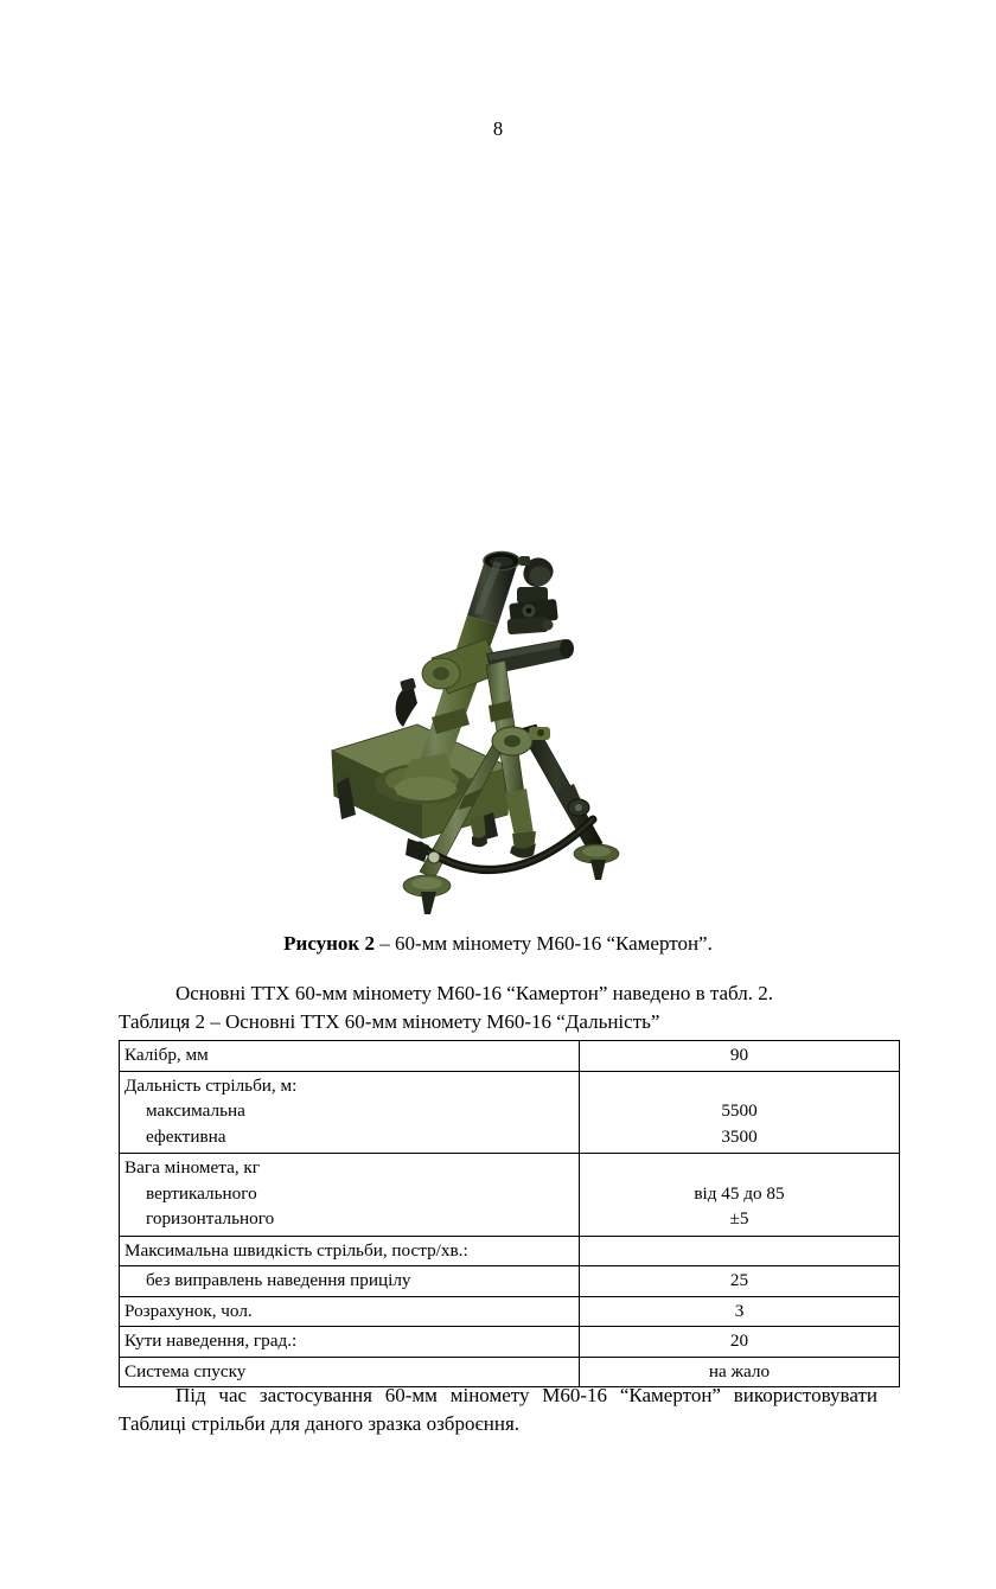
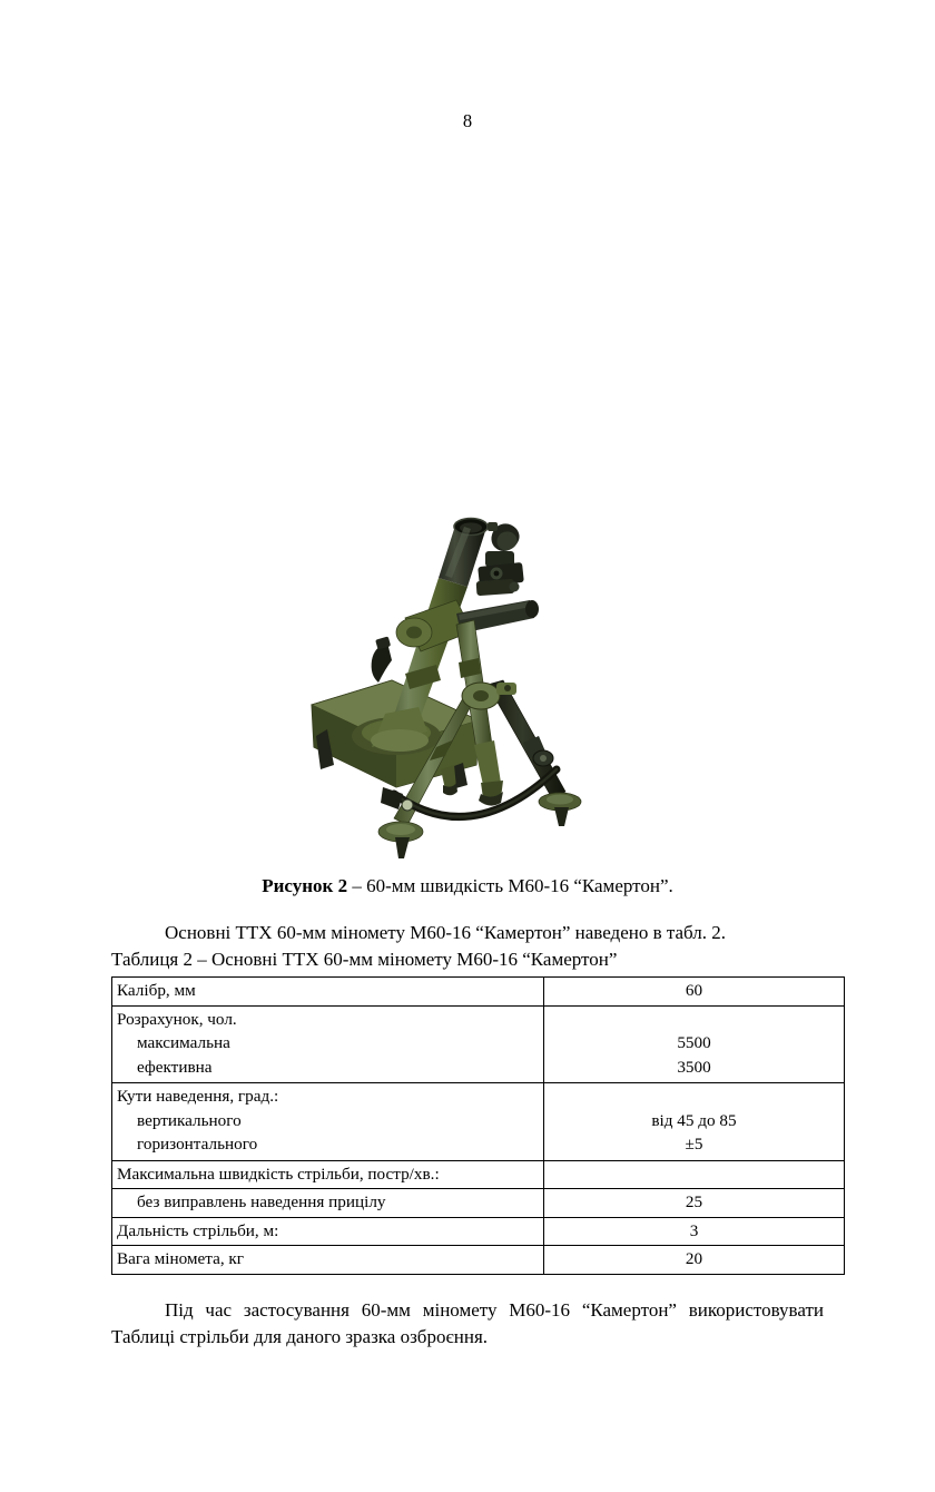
  8
- Рисунок 2 – 60-мм міномету М60-16 “Камертон”.
+ Рисунок 2 – 60-мм швидкість М60-16 “Камертон”.
  Основні ТТХ 60-мм міномету М60-16 “Камертон” наведено в табл. 2.
- Таблиця 2 – Основні ТТХ 60-мм міномету М60-16 “Дальність”
+ Таблиця 2 – Основні ТТХ 60-мм міномету М60-16 “Камертон”
- Калібр, мм	90
+ Калібр, мм	60
- Дальність стрільби, м: максимальна ефективна	5500 3500
+ Розрахунок, чол. максимальна ефективна	5500 3500
- Вага міномета, кг вертикального горизонтального	від 45 до 85 ±5
+ Кути наведення, град.: вертикального горизонтального	від 45 до 85 ±5
  Максимальна швидкість стрільби, постр/хв.:
  без виправлень наведення прицілу	25
- Розрахунок, чол.	3
+ Дальність стрільби, м:	3
- Кути наведення, град.:	20
+ Вага міномета, кг	20
- Система спуску	на жало
  Під час застосування 60-мм міномету М60-16 “Камертон” використовувати Таблиці стрільби для даного зразка озброєння.
